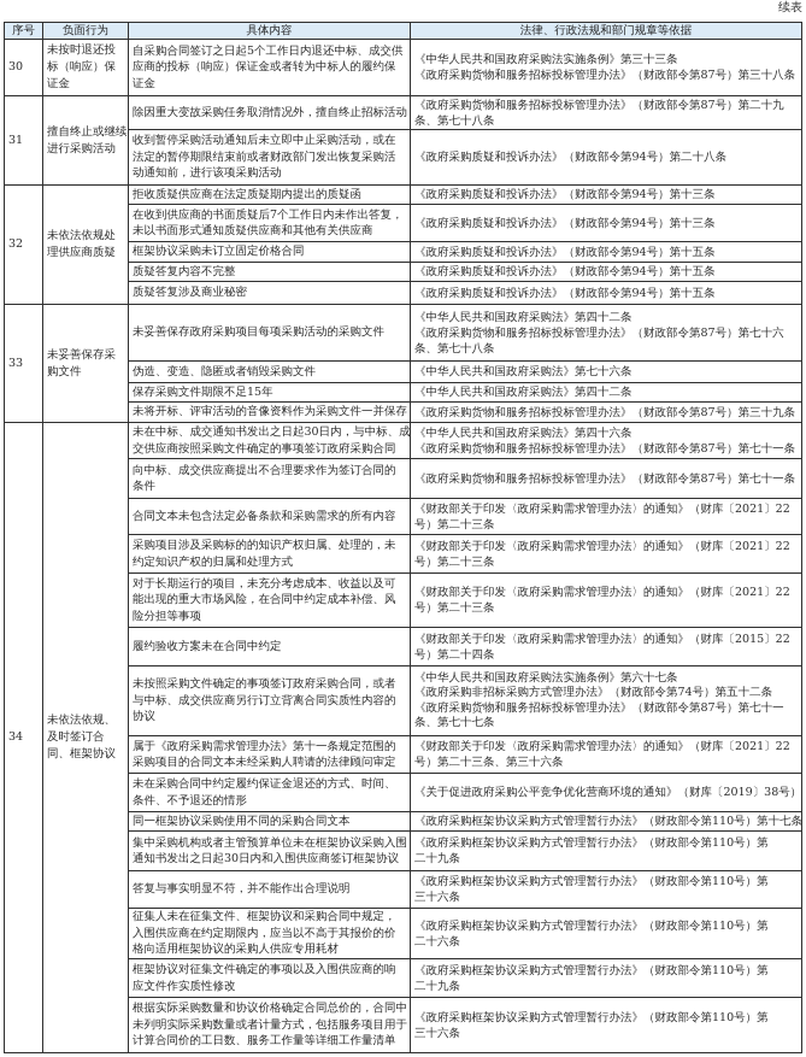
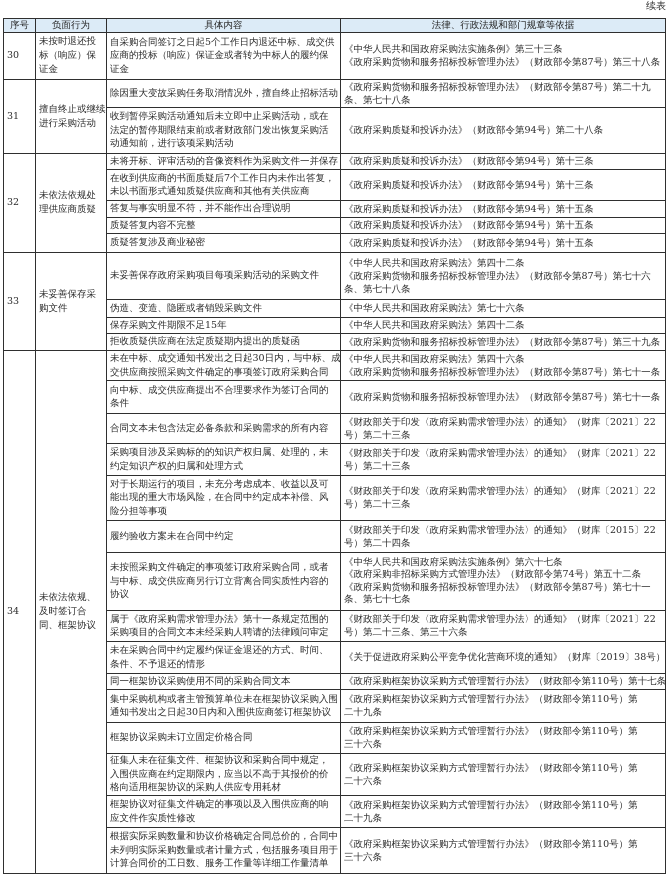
  续表
  序号	负面行为	具体内容	法律、行政法规和部门规章等依据
  30	未按时退还投 标（响应）保 证金	自采购合同签订之日起5个工作日内退还中标、成交供 应商的投标（响应）保证金或者转为中标人的履约保 证金	《中华人民共和国政府采购法实施条例》第三十三条 《政府采购货物和服务招标投标管理办法》（财政部令第87号）第三十八条
  31	擅自终止或继续 进行采购活动	除因重大变故采购任务取消情况外，擅自终止招标活动	《政府采购货物和服务招标投标管理办法》（财政部令第87号）第二十九 条、第七十八条
  收到暂停采购活动通知后未立即中止采购活动，或在 法定的暂停期限结束前或者财政部门发出恢复采购活 动通知前，进行该项采购活动	《政府采购质疑和投诉办法》（财政部令第94号）第二十八条
- 32	未依法依规处 理供应商质疑	拒收质疑供应商在法定质疑期内提出的质疑函	《政府采购质疑和投诉办法》（财政部令第94号）第十三条
+ 32	未依法依规处 理供应商质疑	未将开标、评审活动的音像资料作为采购文件一并保存	《政府采购质疑和投诉办法》（财政部令第94号）第十三条
  在收到供应商的书面质疑后7个工作日内未作出答复， 未以书面形式通知质疑供应商和其他有关供应商	《政府采购质疑和投诉办法》（财政部令第94号）第十三条
- 框架协议采购未订立固定价格合同	《政府采购质疑和投诉办法》（财政部令第94号）第十五条
+ 答复与事实明显不符，并不能作出合理说明	《政府采购质疑和投诉办法》（财政部令第94号）第十五条
  质疑答复内容不完整	《政府采购质疑和投诉办法》（财政部令第94号）第十五条
  质疑答复涉及商业秘密	《政府采购质疑和投诉办法》（财政部令第94号）第十五条
  33	未妥善保存采 购文件	未妥善保存政府采购项目每项采购活动的采购文件	《中华人民共和国政府采购法》第四十二条 《政府采购货物和服务招标投标管理办法》（财政部令第87号）第七十六 条、第七十八条
  伪造、变造、隐匿或者销毁采购文件	《中华人民共和国政府采购法》第七十六条
  保存采购文件期限不足15年	《中华人民共和国政府采购法》第四十二条
- 未将开标、评审活动的音像资料作为采购文件一并保存	《政府采购货物和服务招标投标管理办法》（财政部令第87号）第三十九条
+ 拒收质疑供应商在法定质疑期内提出的质疑函	《政府采购货物和服务招标投标管理办法》（财政部令第87号）第三十九条
  34	未依法依规、 及时签订合 同、框架协议	未在中标、成交通知书发出之日起30日内，与中标、成 交供应商按照采购文件确定的事项签订政府采购合同	《中华人民共和国政府采购法》第四十六条 《政府采购货物和服务招标投标管理办法》（财政部令第87号）第七十一条
  向中标、成交供应商提出不合理要求作为签订合同的 条件	《政府采购货物和服务招标投标管理办法》（财政部令第87号）第七十一条
  合同文本未包含法定必备条款和采购需求的所有内容	《财政部关于印发〈政府采购需求管理办法〉的通知》（财库〔2021〕22 号）第二十三条
  采购项目涉及采购标的的知识产权归属、处理的，未 约定知识产权的归属和处理方式	《财政部关于印发〈政府采购需求管理办法〉的通知》（财库〔2021〕22 号）第二十三条
  对于长期运行的项目，未充分考虑成本、收益以及可 能出现的重大市场风险，在合同中约定成本补偿、风 险分担等事项	《财政部关于印发〈政府采购需求管理办法〉的通知》（财库〔2021〕22 号）第二十三条
  履约验收方案未在合同中约定	《财政部关于印发〈政府采购需求管理办法〉的通知》（财库〔2015〕22 号）第二十四条
  未按照采购文件确定的事项签订政府采购合同，或者 与中标、成交供应商另行订立背离合同实质性内容的 协议	《中华人民共和国政府采购法实施条例》第六十七条 《政府采购非招标采购方式管理办法》（财政部令第74号）第五十二条 《政府采购货物和服务招标投标管理办法》（财政部令第87号）第七十一 条、第七十七条
  属于《政府采购需求管理办法》第十一条规定范围的 采购项目的合同文本未经采购人聘请的法律顾问审定	《财政部关于印发〈政府采购需求管理办法〉的通知》（财库〔2021〕22 号）第二十三条、第三十六条
  未在采购合同中约定履约保证金退还的方式、时间、 条件、不予退还的情形	《关于促进政府采购公平竞争优化营商环境的通知》（财库〔2019〕38号）
  同一框架协议采购使用不同的采购合同文本	《政府采购框架协议采购方式管理暂行办法》（财政部令第110号）第十七条
  集中采购机构或者主管预算单位未在框架协议采购入围 通知书发出之日起30日内和入围供应商签订框架协议	《政府采购框架协议采购方式管理暂行办法》（财政部令第110号）第 二十九条
- 答复与事实明显不符，并不能作出合理说明	《政府采购框架协议采购方式管理暂行办法》（财政部令第110号）第 三十六条
+ 框架协议采购未订立固定价格合同	《政府采购框架协议采购方式管理暂行办法》（财政部令第110号）第 三十六条
  征集人未在征集文件、框架协议和采购合同中规定， 入围供应商在约定期限内，应当以不高于其报价的价 格向适用框架协议的采购人供应专用耗材	《政府采购框架协议采购方式管理暂行办法》（财政部令第110号）第 二十六条
  框架协议对征集文件确定的事项以及入围供应商的响 应文件作实质性修改	《政府采购框架协议采购方式管理暂行办法》（财政部令第110号）第 二十九条
  根据实际采购数量和协议价格确定合同总价的，合同中 未列明实际采购数量或者计量方式，包括服务项目用于 计算合同价的工日数、服务工作量等详细工作量清单	《政府采购框架协议采购方式管理暂行办法》（财政部令第110号）第 三十六条
